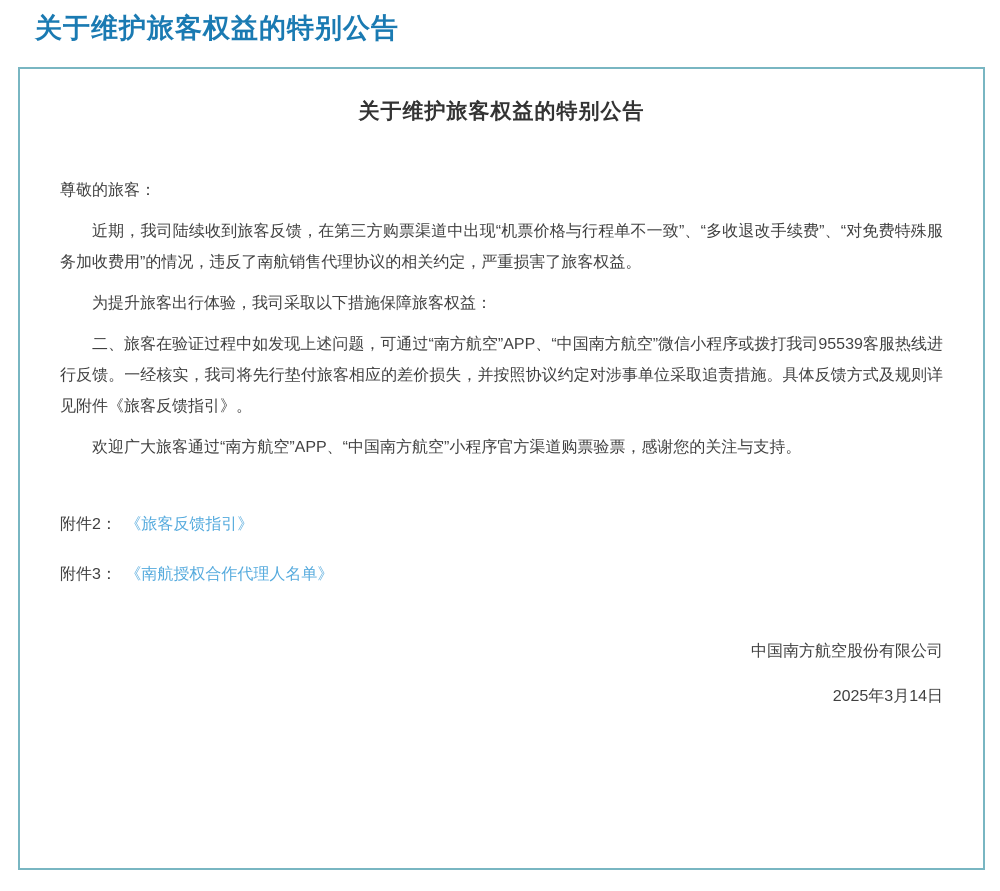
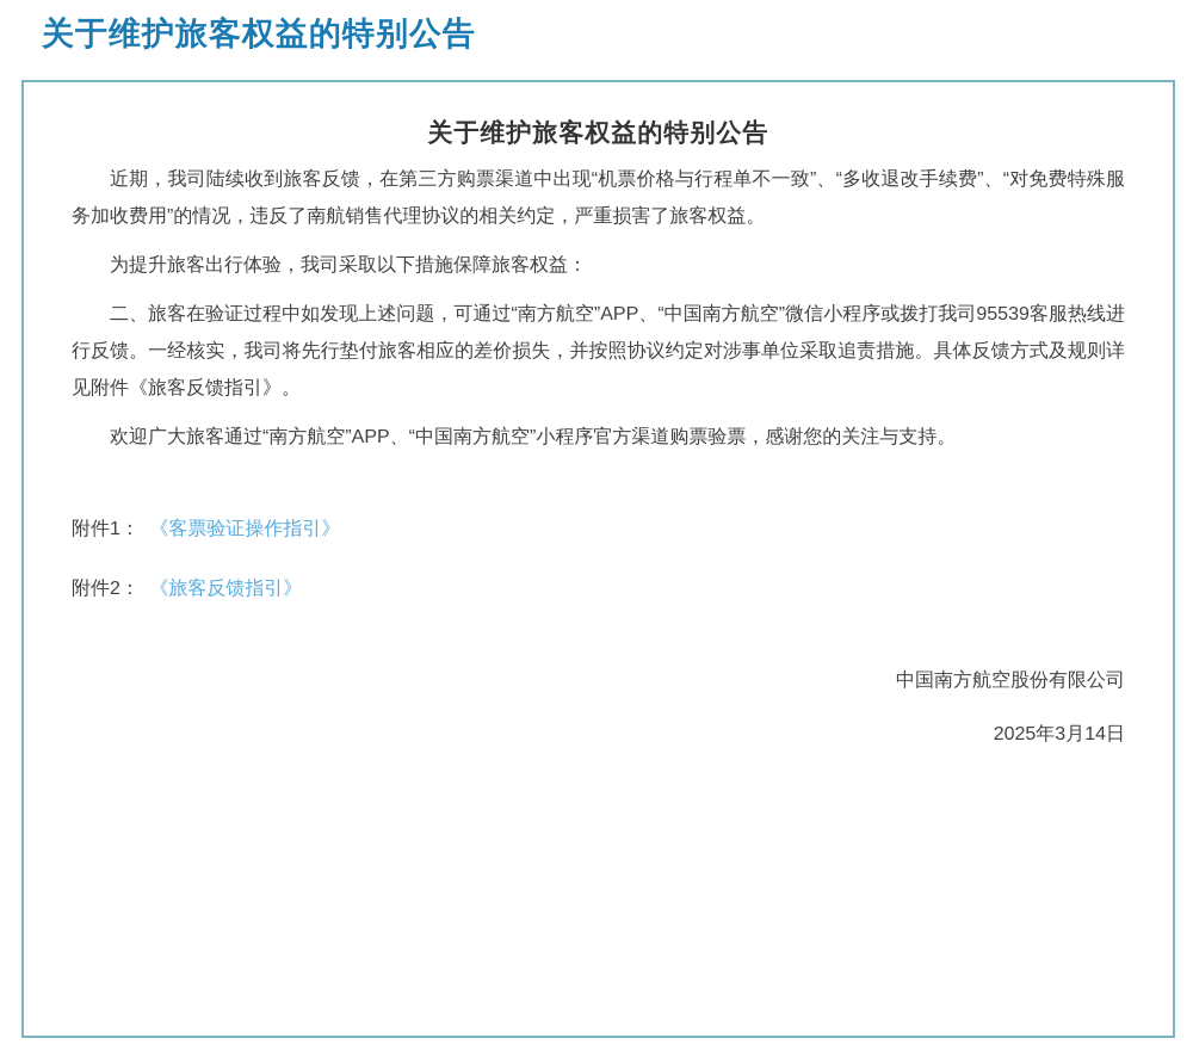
  关于维护旅客权益的特别公告
  关于维护旅客权益的特别公告
- 尊敬的旅客：
  近期，我司陆续收到旅客反馈，在第三方购票渠道中出现“机票价格与行程单不一致”、“多收退改手续费”、“对免费特殊服务加收费用”的情况，违反了南航销售代理协议的相关约定，严重损害了旅客权益。
  为提升旅客出行体验，我司采取以下措施保障旅客权益：
  二、旅客在验证过程中如发现上述问题，可通过“南方航空”APP、“中国南方航空”微信小程序或拨打我司95539客服热线进行反馈。一经核实，我司将先行垫付旅客相应的差价损失，并按照协议约定对涉事单位采取追责措施。具体反馈方式及规则详见附件《旅客反馈指引》。
  欢迎广大旅客通过“南方航空”APP、“中国南方航空”小程序官方渠道购票验票，感谢您的关注与支持。
+ 附件1： 《客票验证操作指引》
  附件2： 《旅客反馈指引》
- 附件3： 《南航授权合作代理人名单》
  中国南方航空股份有限公司
  2025年3月14日
